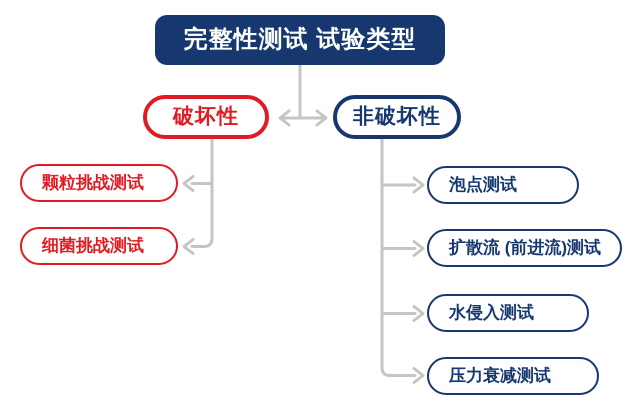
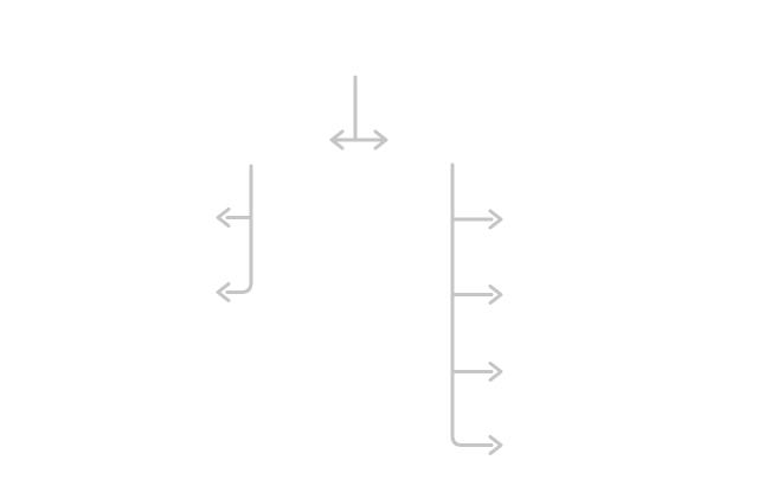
- 完整性测试 试验类型
- 破坏性
- 非破坏性
- 颗粒挑战测试
- 细菌挑战测试
- 泡点测试
- 扩散流 (前进流)测试
- 水侵入测试
- 压力衰减测试
